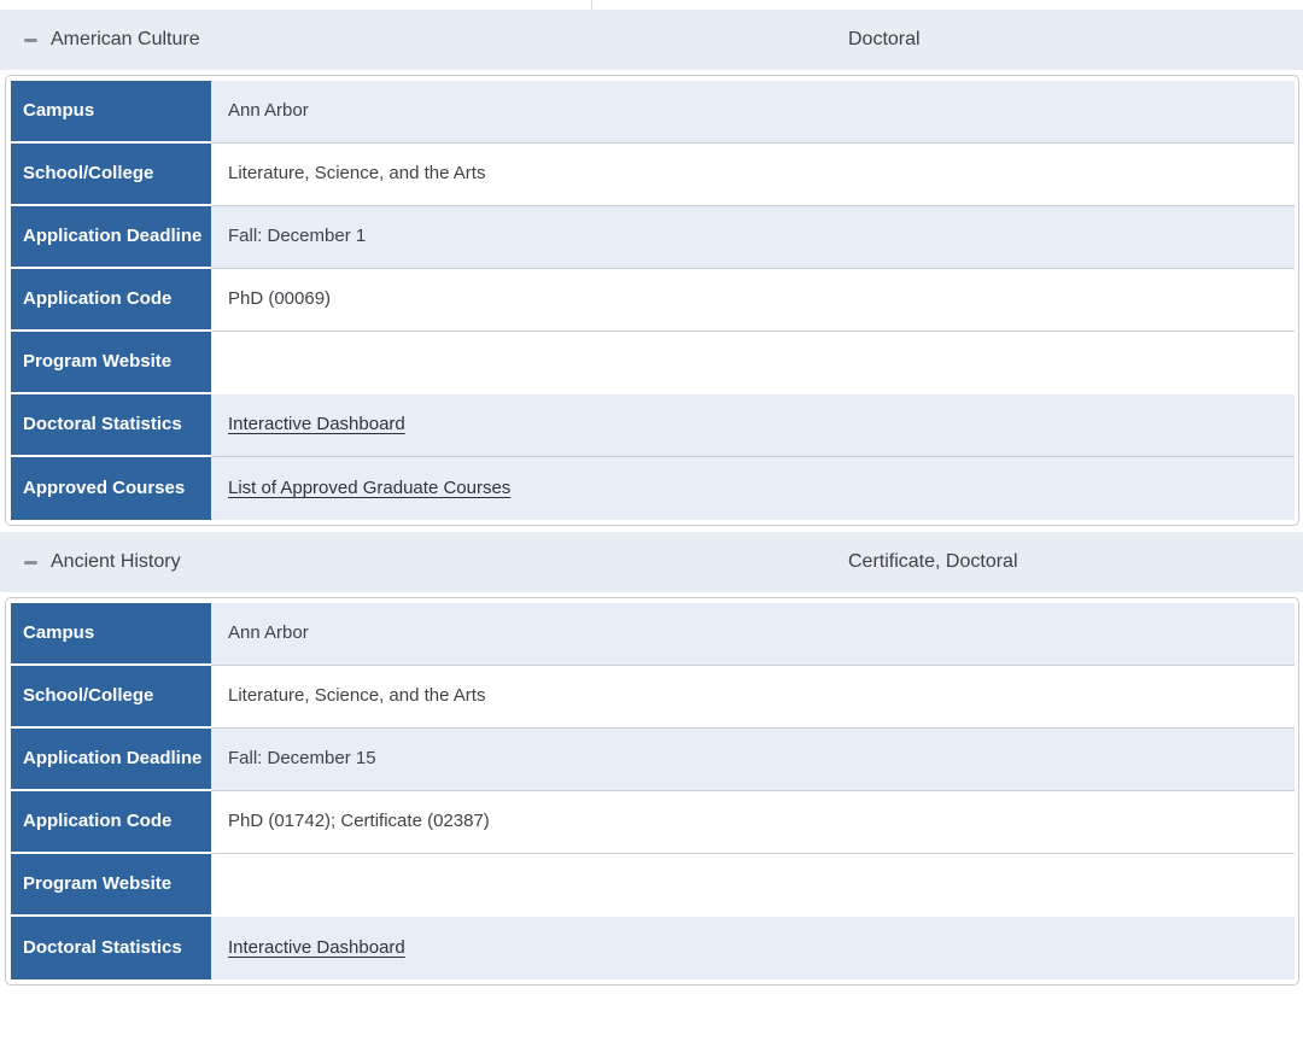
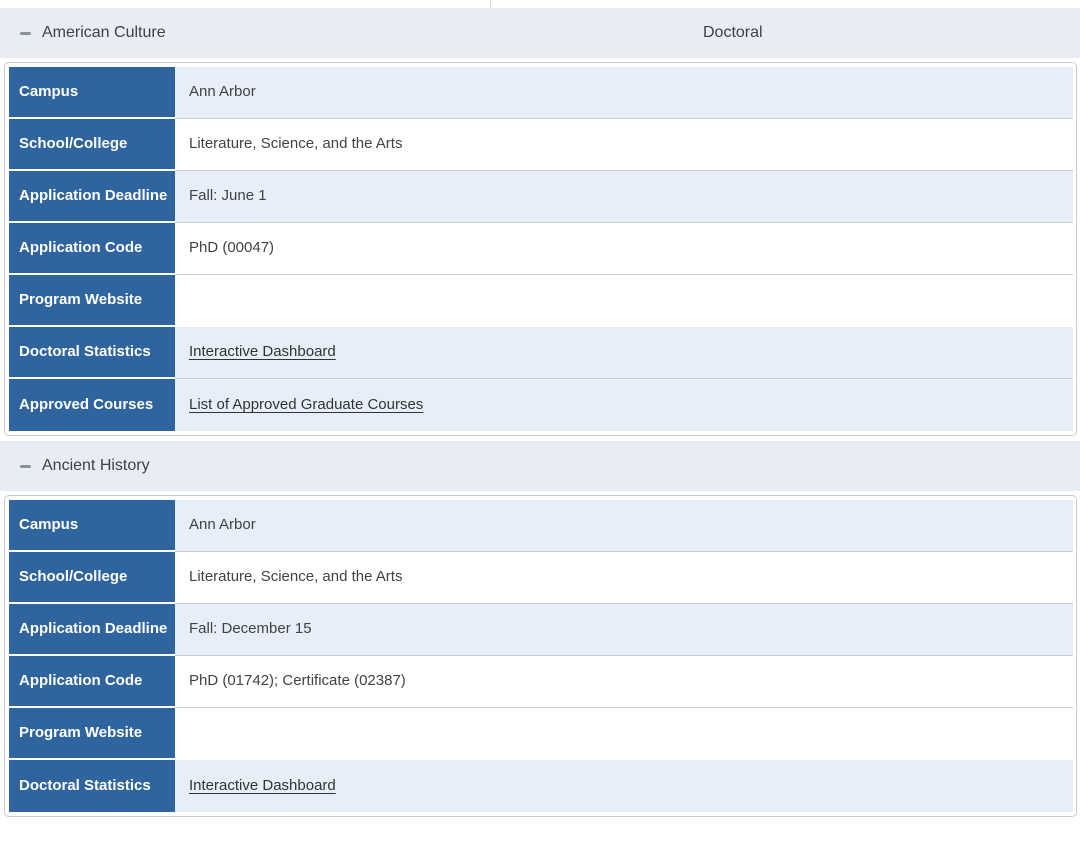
  American Culture
  Doctoral
  Campus
  Ann Arbor
  School/College
  Literature, Science, and the Arts
  Application Deadline
- Fall: December 1
+ Fall: June 1
  Application Code
- PhD (00069)
+ PhD (00047)
  Program Website
  Doctoral Statistics
  Interactive Dashboard
  Approved Courses
  List of Approved Graduate Courses
  Ancient History
- Certificate, Doctoral
  Campus
  Ann Arbor
  School/College
  Literature, Science, and the Arts
  Application Deadline
  Fall: December 15
  Application Code
  PhD (01742); Certificate (02387)
  Program Website
  Doctoral Statistics
  Interactive Dashboard
